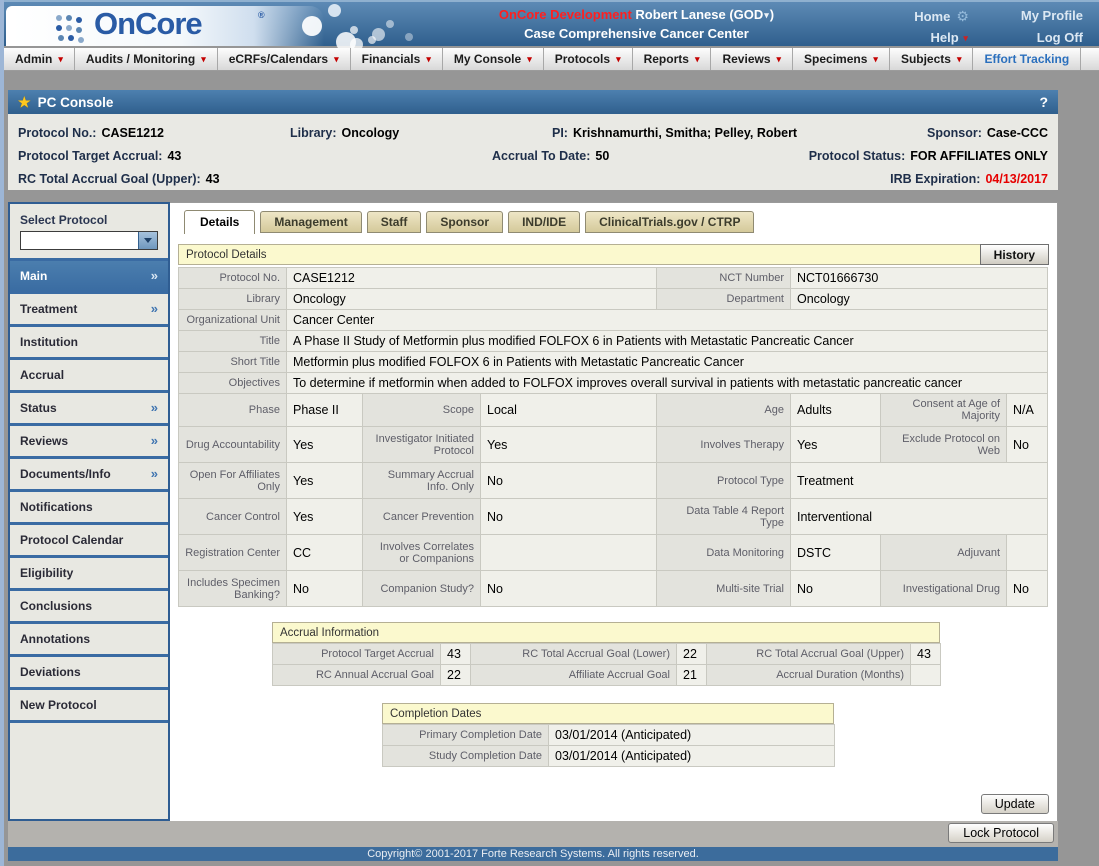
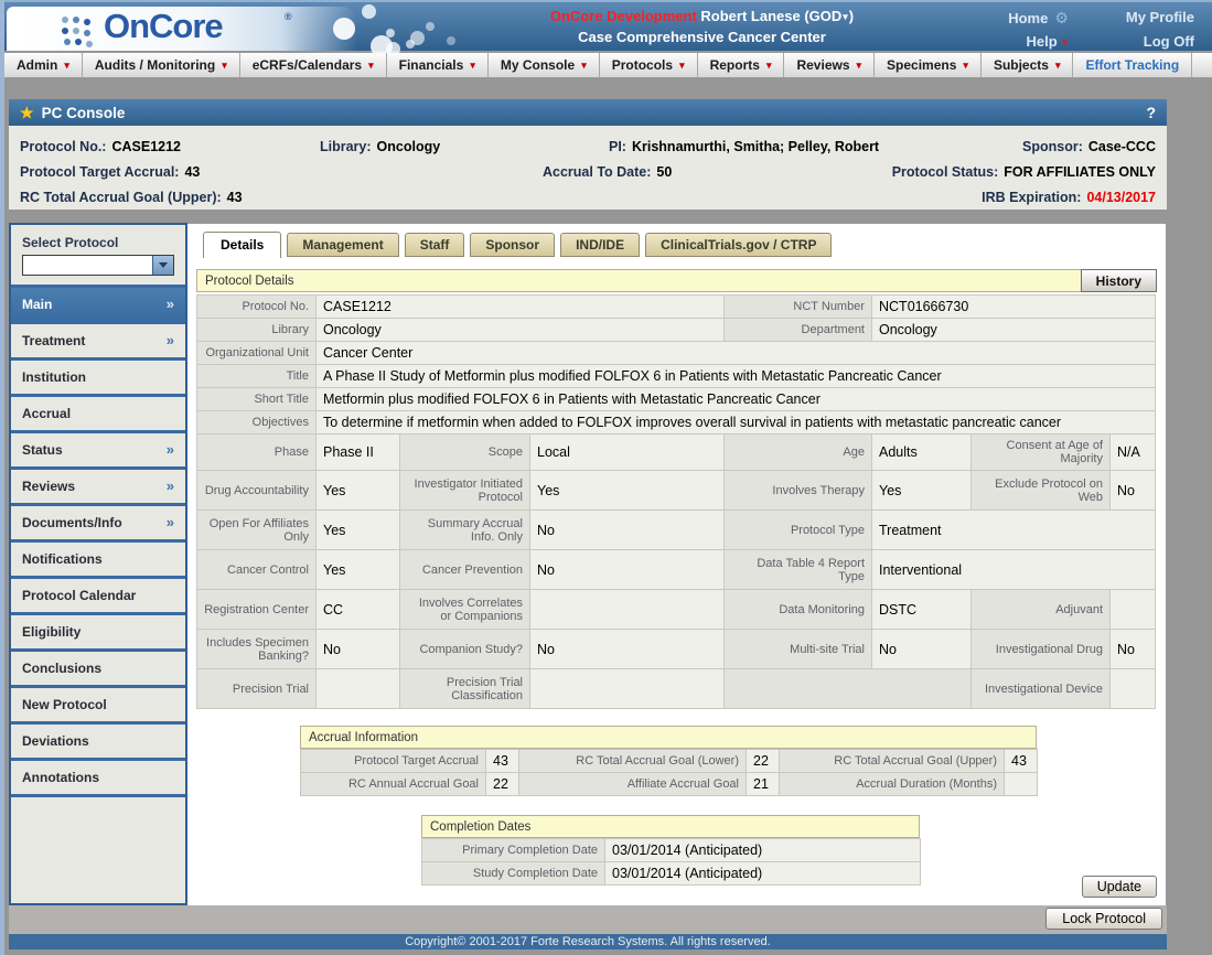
  OnCore
  ®
  OnCore Development Robert Lanese (GOD▾)
  Case Comprehensive Cancer Center
  Home ⚙
  My Profile
  Help ▾
  Log Off
  Admin
  ▾
  Audits / Monitoring
  ▾
  eCRFs/Calendars
  ▾
  Financials
  ▾
  My Console
  ▾
  Protocols
  ▾
  Reports
  ▾
  Reviews
  ▾
  Specimens
  ▾
  Subjects
  ▾
  Effort Tracking
  ★
  PC Console
  ?
  Protocol No.: CASE1212
  Library: Oncology
  PI: Krishnamurthi, Smitha; Pelley, Robert
  Sponsor: Case-CCC
  Protocol Target Accrual: 43
  Accrual To Date: 50
  Protocol Status: FOR AFFILIATES ONLY
  RC Total Accrual Goal (Upper): 43
  IRB Expiration: 04/13/2017
  Select Protocol
  Main
  »
  Treatment
  »
  Institution
  Accrual
  Status
  »
  Reviews
  »
  Documents/Info
  »
  Notifications
  Protocol Calendar
  Eligibility
  Conclusions
- Annotations
+ New Protocol
  Deviations
- New Protocol
+ Annotations
  Details Management Staff Sponsor IND/IDE ClinicalTrials.gov / CTRP
  Protocol Details
  History
  Protocol No.	CASE1212	NCT Number	NCT01666730
  Library	Oncology	Department	Oncology
  Organizational Unit	Cancer Center
  Title	A Phase II Study of Metformin plus modified FOLFOX 6 in Patients with Metastatic Pancreatic Cancer
  Short Title	Metformin plus modified FOLFOX 6 in Patients with Metastatic Pancreatic Cancer
  Objectives	To determine if metformin when added to FOLFOX improves overall survival in patients with metastatic pancreatic cancer
  Phase	Phase II	Scope	Local	Age	Adults	Consent at Age of Majority	N/A
  Drug Accountability	Yes	Investigator Initiated Protocol	Yes	Involves Therapy	Yes	Exclude Protocol on Web	No
  Open For Affiliates Only	Yes	Summary Accrual Info. Only	No	Protocol Type	Treatment
  Cancer Control	Yes	Cancer Prevention	No	Data Table 4 Report Type	Interventional
  Registration Center	CC	Involves Correlates or Companions		Data Monitoring	DSTC	Adjuvant
  Includes Specimen Banking?	No	Companion Study?	No	Multi-site Trial	No	Investigational Drug	No
+ Precision Trial		Precision Trial Classification			Investigational Device
  Accrual Information
  Protocol Target Accrual	43	RC Total Accrual Goal (Lower)	22	RC Total Accrual Goal (Upper)	43
  RC Annual Accrual Goal	22	Affiliate Accrual Goal	21	Accrual Duration (Months)
  Completion Dates
  Primary Completion Date	03/01/2014 (Anticipated)
  Study Completion Date	03/01/2014 (Anticipated)
  Update
  Lock Protocol
  Copyright© 2001-2017 Forte Research Systems. All rights reserved.
